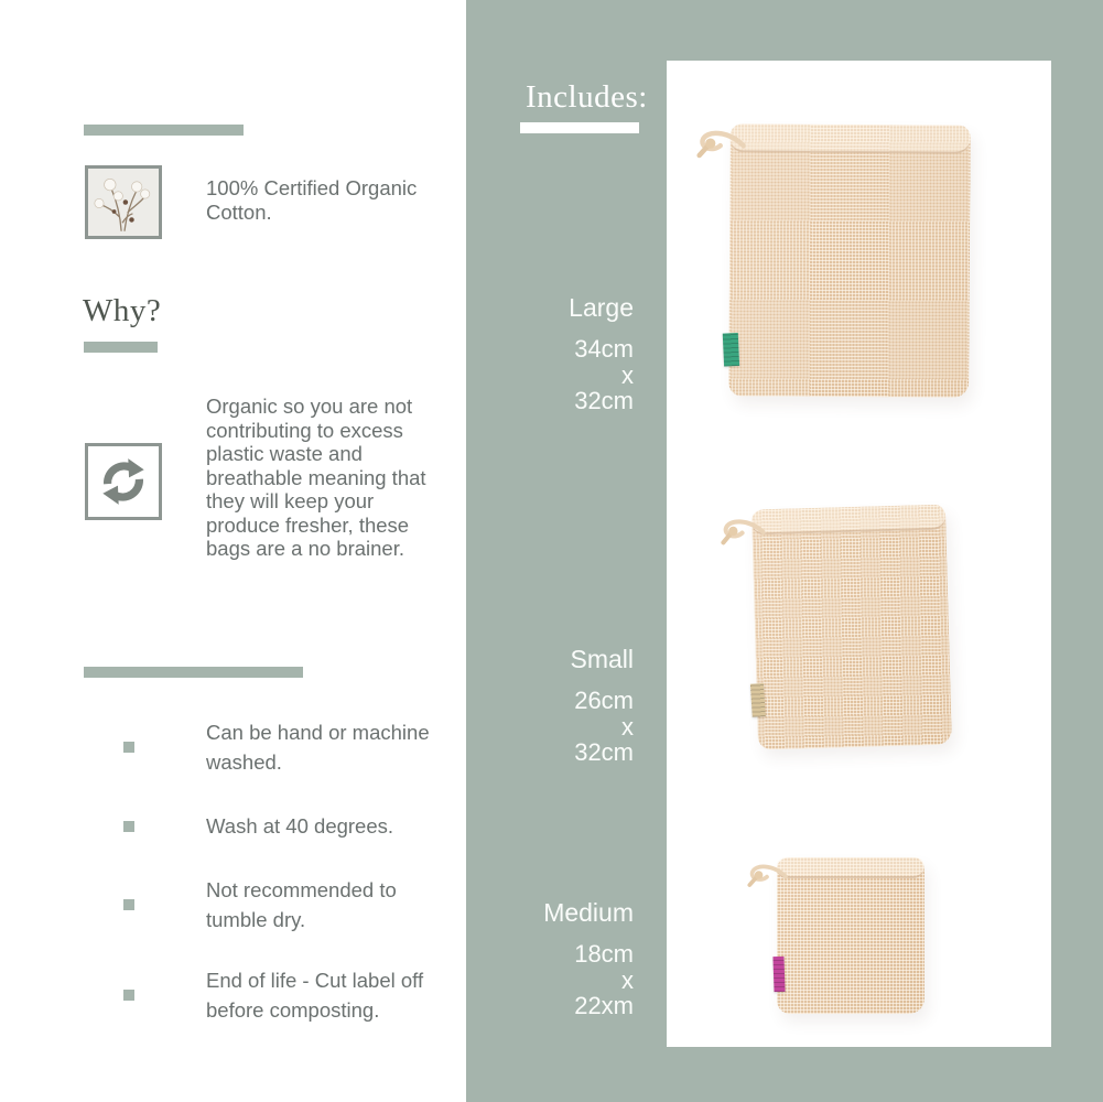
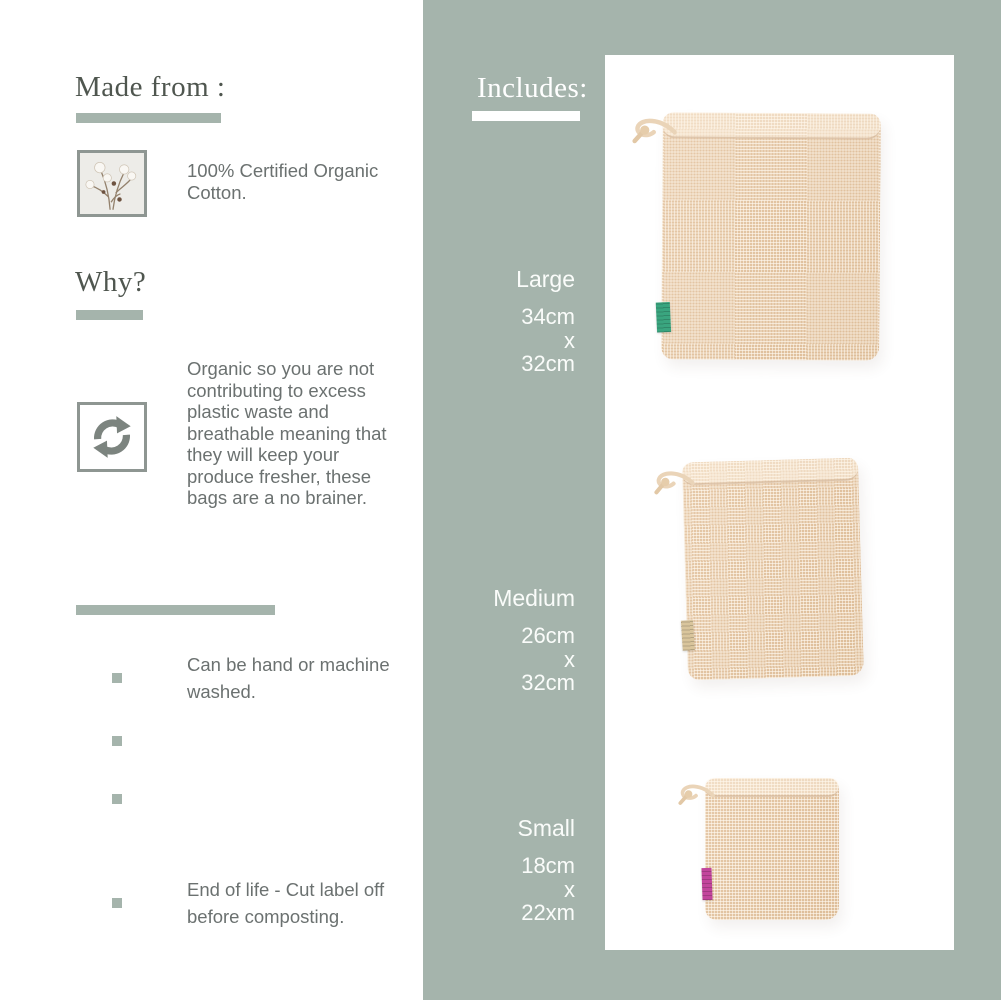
+ Made from :
  100% Certified Organic Cotton.
  Why?
  Organic so you are not contributing to excess plastic waste and breathable meaning that they will keep your produce fresher, these bags are a no brainer.
  Can be hand or machine washed.
- Wash at 40 degrees.
- Not recommended to tumble dry.
  End of life - Cut label off before composting.
  Includes:
  Large
  34cm
  x
  32cm
- Small
+ Medium
  26cm
  x
  32cm
- Medium
+ Small
  18cm
  x
  22xm
